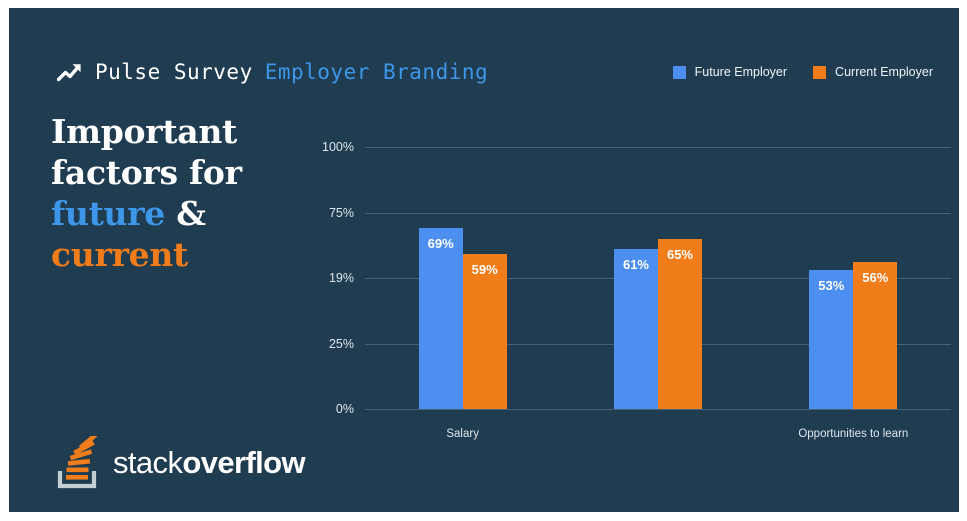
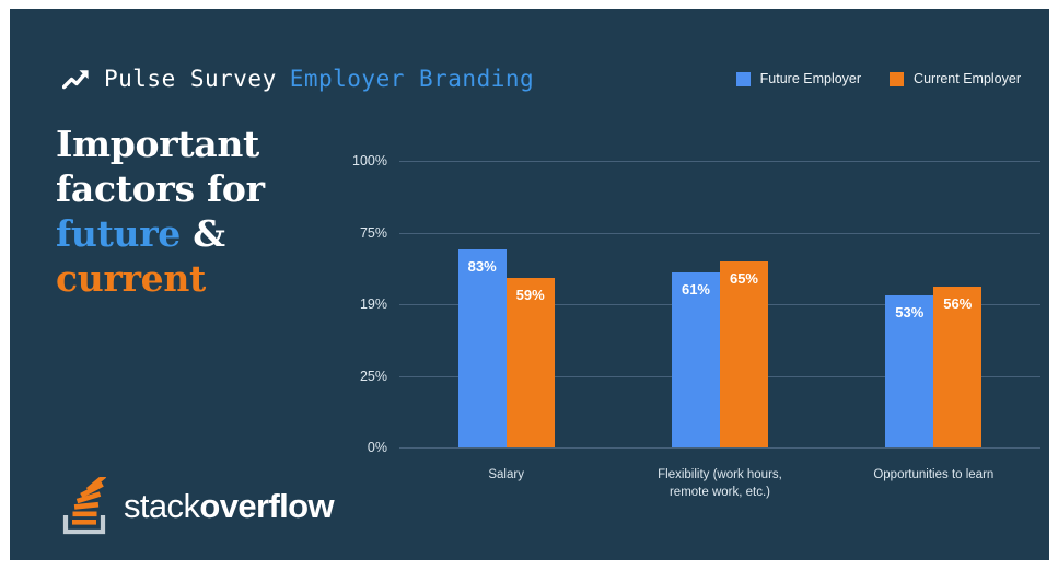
  Pulse Survey
  Employer Branding
  Future Employer
  Current Employer
  Important
  factors for
  future &
  current
  stackoverflow
  0%
  25%
  19%
  75%
  100%
- 69%
+ 83%
  59%
  Salary
  61%
  65%
+ Flexibility (work hours,
+ remote work, etc.)
  53%
  56%
  Opportunities to learn
